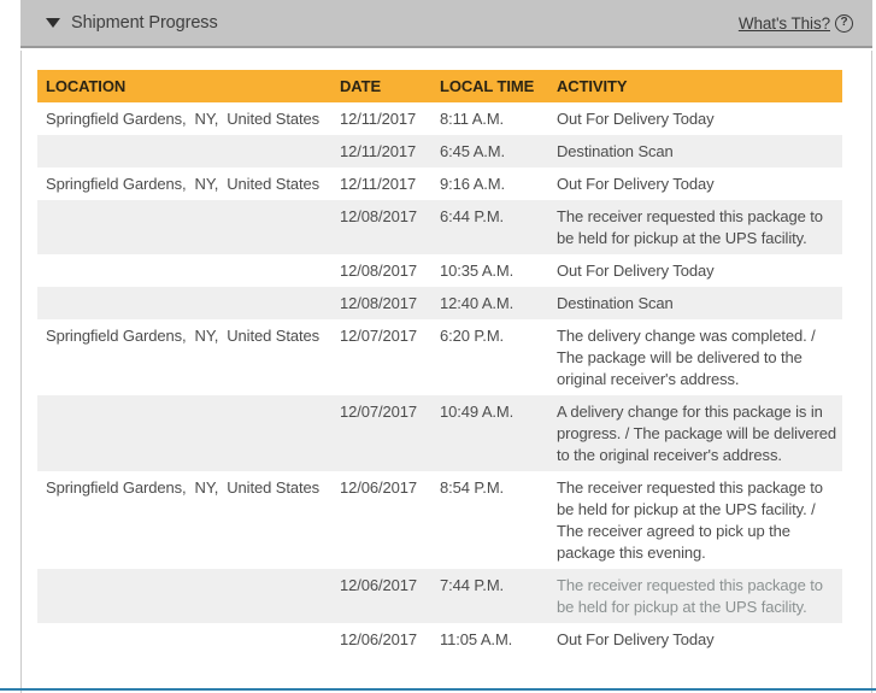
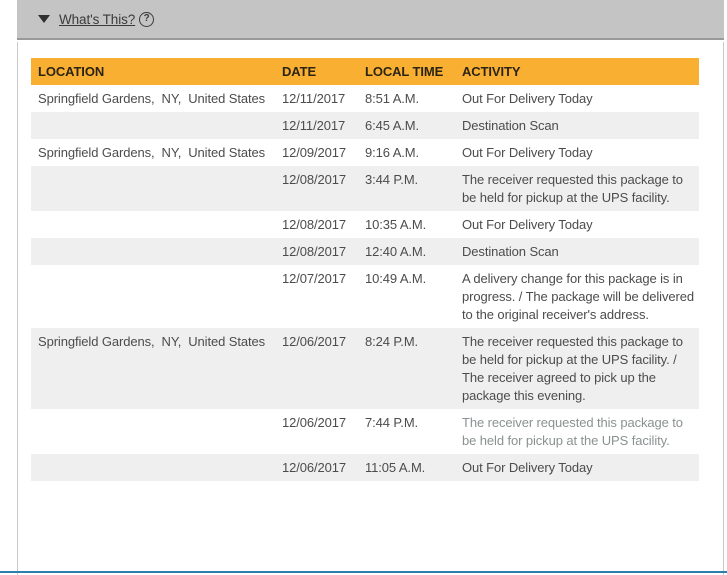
- Shipment Progress
  What's This?
  ?
  LOCATION	DATE	LOCAL TIME	ACTIVITY
- Springfield Gardens, NY, United States	12/11/2017	8:11 A.M.	Out For Delivery Today
+ Springfield Gardens, NY, United States	12/11/2017	8:51 A.M.	Out For Delivery Today
  	12/11/2017	6:45 A.M.	Destination Scan
- Springfield Gardens, NY, United States	12/11/2017	9:16 A.M.	Out For Delivery Today
+ Springfield Gardens, NY, United States	12/09/2017	9:16 A.M.	Out For Delivery Today
- 	12/08/2017	6:44 P.M.	The receiver requested this package to be held for pickup at the UPS facility.
+ 	12/08/2017	3:44 P.M.	The receiver requested this package to be held for pickup at the UPS facility.
  	12/08/2017	10:35 A.M.	Out For Delivery Today
  	12/08/2017	12:40 A.M.	Destination Scan
- Springfield Gardens, NY, United States	12/07/2017	6:20 P.M.	The delivery change was completed. / The package will be delivered to the original receiver's address.
  	12/07/2017	10:49 A.M.	A delivery change for this package is in progress. / The package will be delivered to the original receiver's address.
- Springfield Gardens, NY, United States	12/06/2017	8:54 P.M.	The receiver requested this package to be held for pickup at the UPS facility. / The receiver agreed to pick up the package this evening.
+ Springfield Gardens, NY, United States	12/06/2017	8:24 P.M.	The receiver requested this package to be held for pickup at the UPS facility. / The receiver agreed to pick up the package this evening.
  	12/06/2017	7:44 P.M.	The receiver requested this package to be held for pickup at the UPS facility.
  	12/06/2017	11:05 A.M.	Out For Delivery Today
